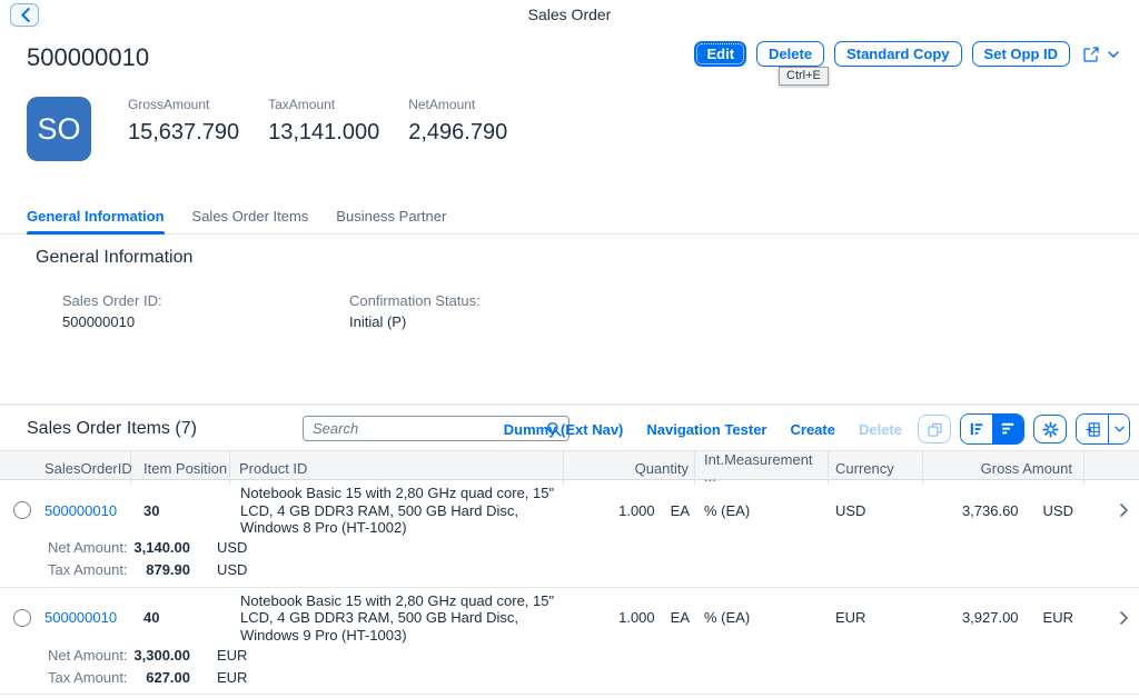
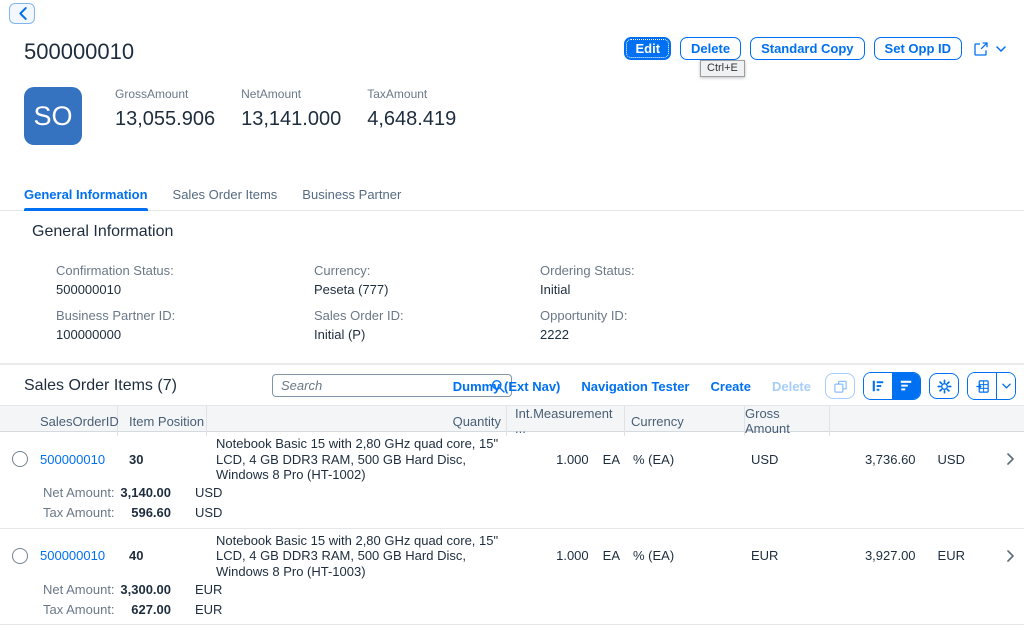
- Sales Order
  500000010
  Edit
  Delete
  Standard Copy
  Set Opp ID
  Ctrl+E
  SO
  GrossAmount
- 15,637.790
+ 13,055.906
- TaxAmount
+ NetAmount
  13,141.000
- NetAmount
+ TaxAmount
- 2,496.790
+ 4,648.419
  General Information
  Sales Order Items
  Business Partner
  General Information
- Sales Order ID:
+ Confirmation Status:
  500000010
+ Currency:
+ Peseta (777)
+ Ordering Status:
+ Initial
+ Business Partner ID:
+ 100000000
- Confirmation Status:
+ Sales Order ID:
  Initial (P)
+ Opportunity ID:
+ 2222
  Sales Order Items (7)
  Search
  Dummy (Ext Nav)
  Navigation Tester
  Create
  Delete
  SalesOrderID
  Item Position
- Product ID
  Quantity
  Int.Measurement ...
  Currency
  Gross Amount
  500000010
  30
  Notebook Basic 15 with 2,80 GHz quad core, 15"
  LCD, 4 GB DDR3 RAM, 500 GB Hard Disc,
  Windows 8 Pro (HT-1002)
  1.000
  EA
  % (EA)
  USD
  3,736.60
  USD
  Net Amount:
  3,140.00
  USD
  Tax Amount:
- 879.90
+ 596.60
  USD
  500000010
  40
  Notebook Basic 15 with 2,80 GHz quad core, 15"
  LCD, 4 GB DDR3 RAM, 500 GB Hard Disc,
- Windows 9 Pro (HT-1003)
+ Windows 8 Pro (HT-1003)
  1.000
  EA
  % (EA)
  EUR
  3,927.00
  EUR
  Net Amount:
  3,300.00
  EUR
  Tax Amount:
  627.00
  EUR
